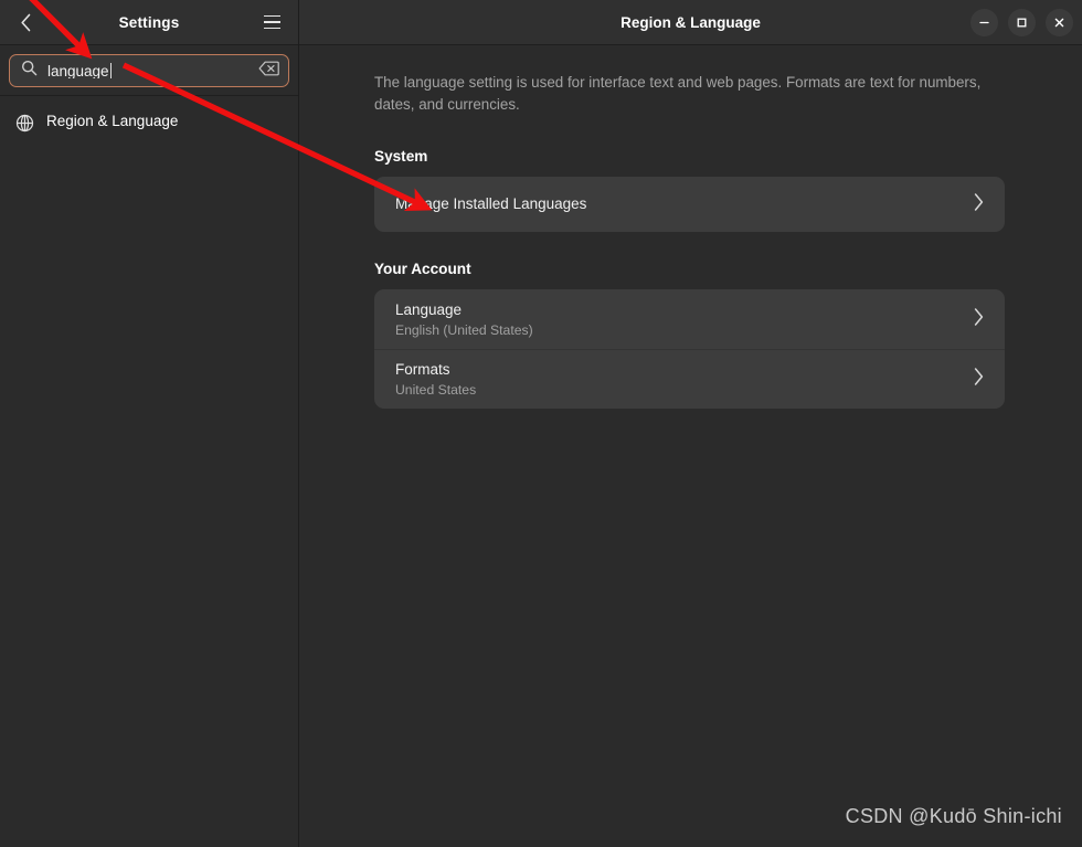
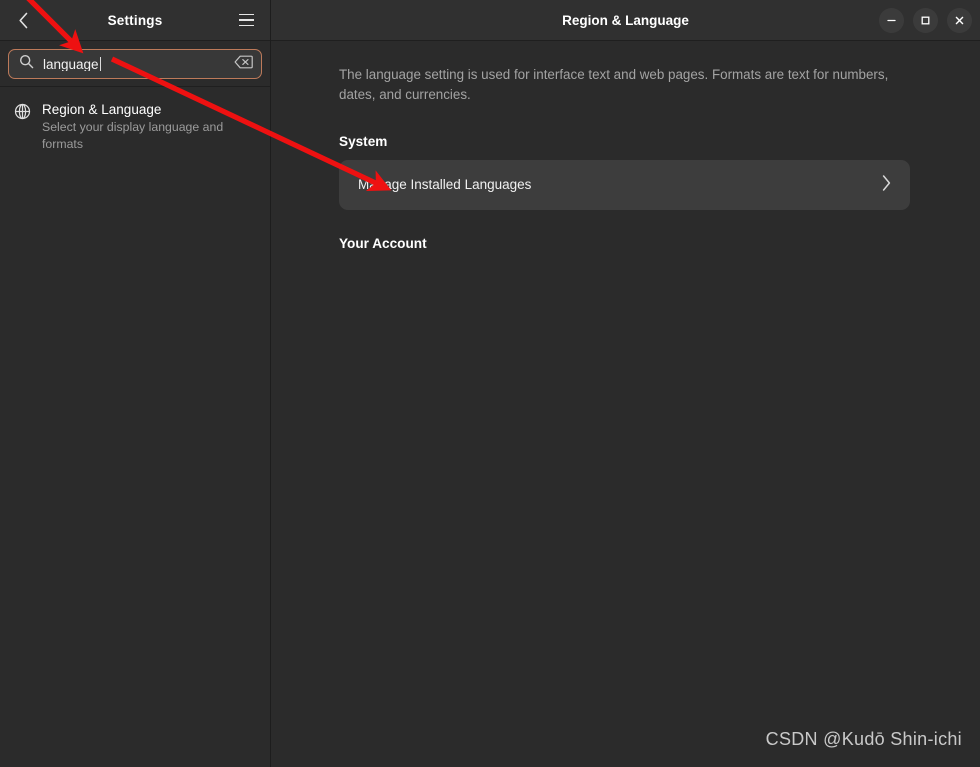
  Settings
  language
  Region & Language
+ Select your display language and formats
  Region & Language
  The language setting is used for interface text and web pages. Formats are text for numbers, dates, and currencies.
  System
  Mage Installed Languages
  Your Account
- Language
- English (United States)
- Formats
- United States
  CSDN @Kudō Shin-ichi
